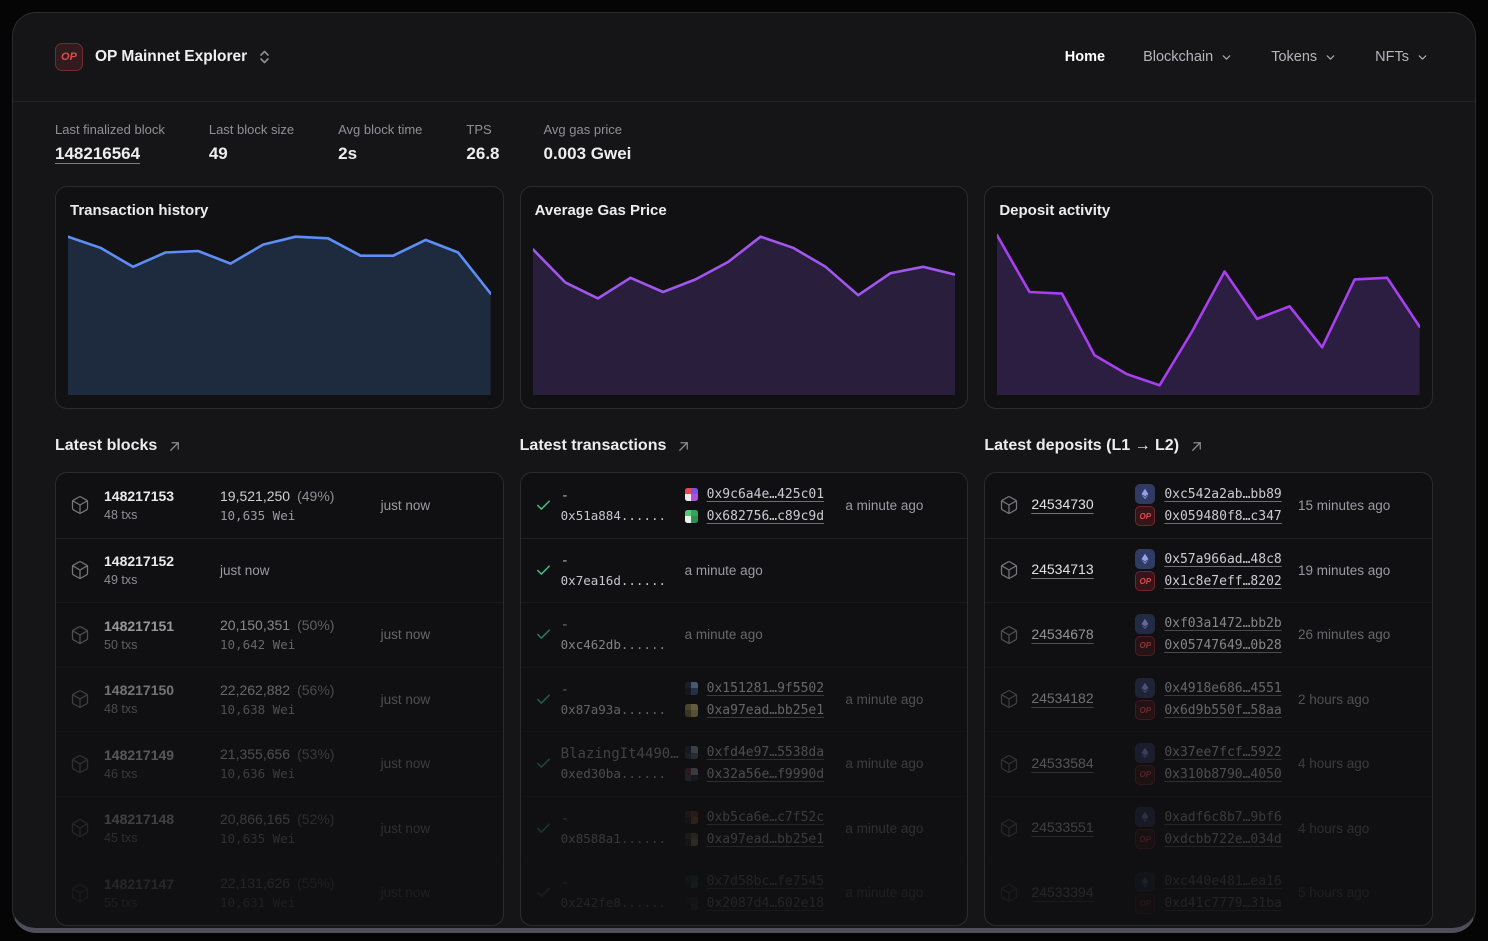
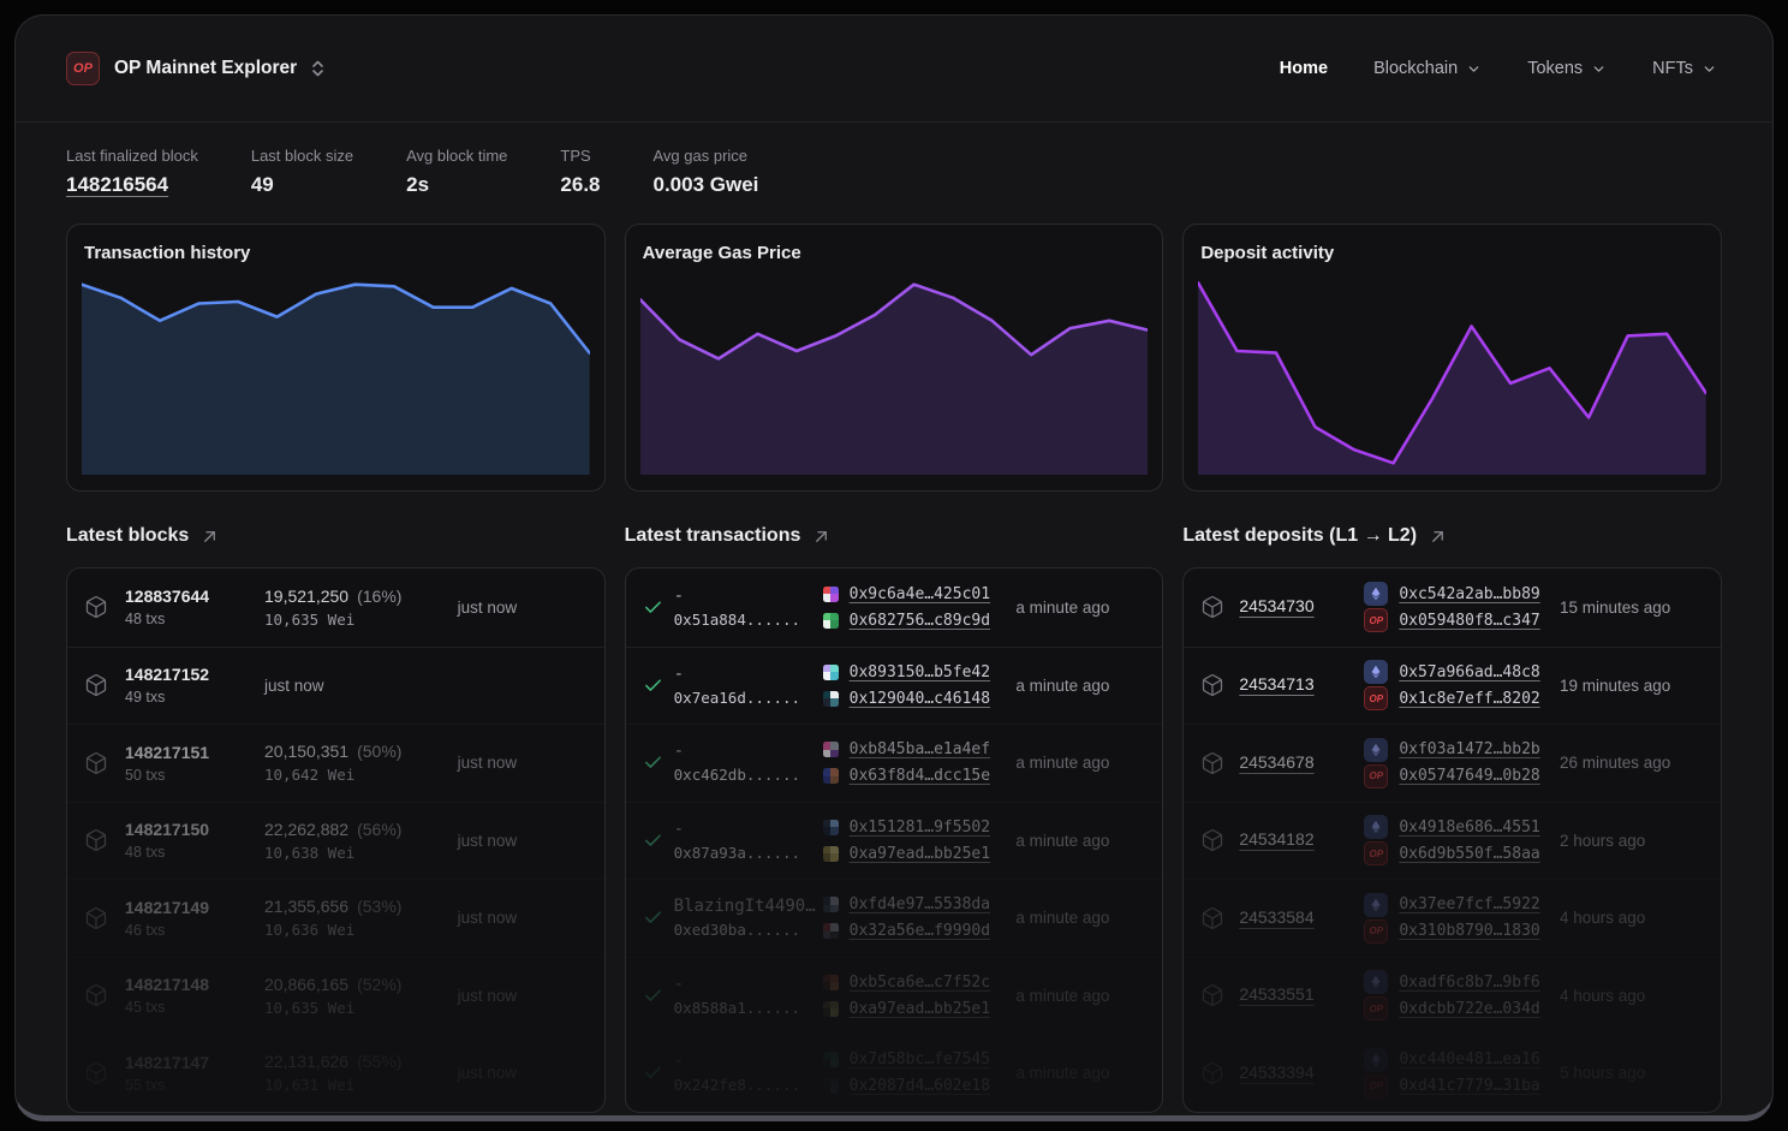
  OP
  OP Mainnet Explorer
  Home
  Blockchain
  Tokens
  NFTs
  Last finalized block
  148216564
  Last block size
  49
  Avg block time
  2s
  TPS
  26.8
  Avg gas price
  0.003 Gwei
  Transaction history
  Average Gas Price
  Deposit activity
  Latest blocks
- 148217153
+ 128837644
  48 txs
- 19,521,250 (49%)
+ 19,521,250 (16%)
  10,635 Wei
  just now
  148217152
  49 txs
  just now
  148217151
  50 txs
  20,150,351 (50%)
  10,642 Wei
  just now
  148217150
  48 txs
  22,262,882 (56%)
  10,638 Wei
  just now
  148217149
  46 txs
  21,355,656 (53%)
  10,636 Wei
  just now
  148217148
  45 txs
  20,866,165 (52%)
  10,635 Wei
  just now
  Latest transactions
  -
  0x51a884......
  0x9c6a4e…425c01
  0x682756…c89c9d
  a minute ago
  -
  0x7ea16d......
+ 0x893150…b5fe42
+ 0x129040…c46148
  a minute ago
  -
  0xc462db......
+ 0xb845ba…e1a4ef
+ 0x63f8d4…dcc15e
  a minute ago
  -
  0x87a93a......
  0x151281…9f5502
  0xa97ead…bb25e1
  a minute ago
  BlazingIt4490…
  0xed30ba......
  0xfd4e97…5538da
  0x32a56e…f9990d
  a minute ago
  0x8588a1......
  0xb5ca6e…c7f52c
  0xa97ead…bb25e1
  a minute ago
  Latest deposits (L1 → L2)
  24534730
  0xc542a2ab…bb89
  OP
  0x059480f8…c347
  15 minutes ago
  24534713
  0x57a966ad…48c8
  OP
  0x1c8e7eff…8202
  19 minutes ago
  24534678
  0xf03a1472…bb2b
  OP
  0x05747649…0b28
  26 minutes ago
  24534182
  0x4918e686…4551
  OP
  0x6d9b550f…58aa
  2 hours ago
  24533584
  0x37ee7fcf…5922
  OP
- 0x310b8790…4050
+ 0x310b8790…1830
  4 hours ago
  24533551
  0xadf6c8b7…9bf6
  OP
  0xdcbb722e…034d
  4 hours ago
